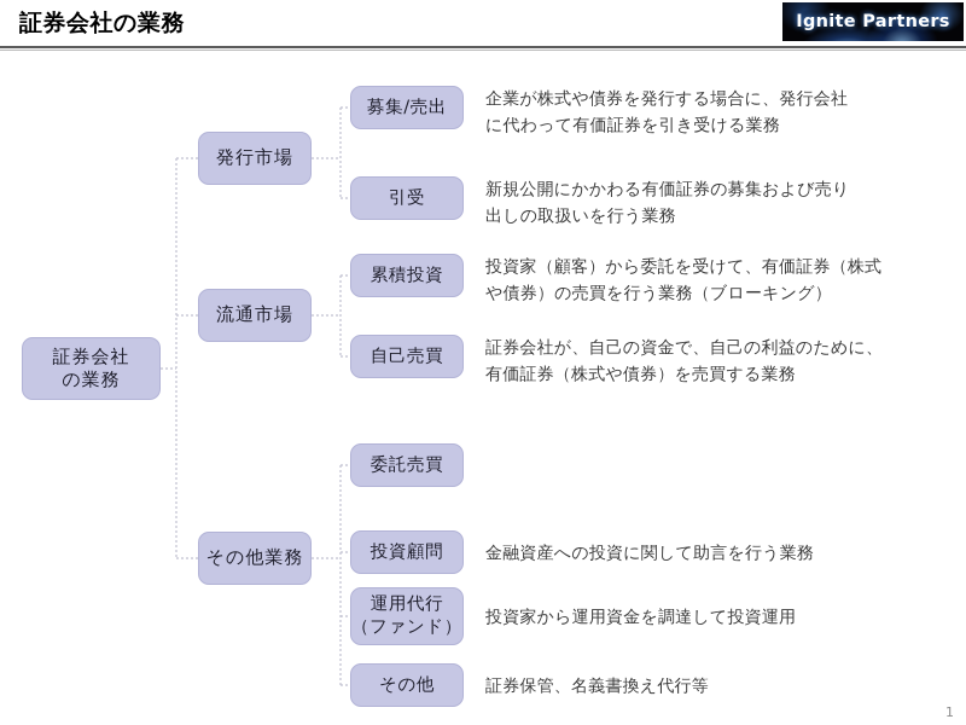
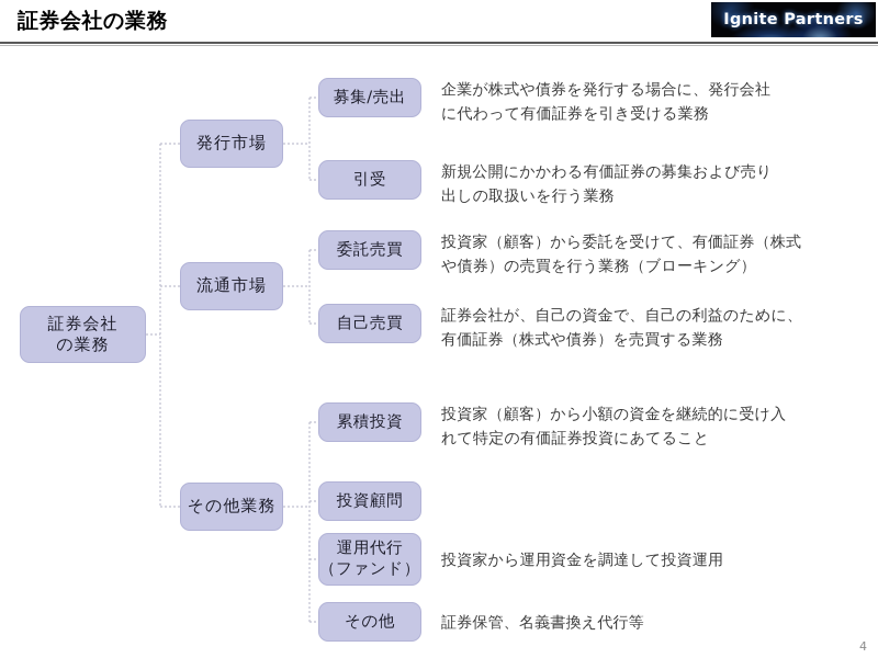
  証券会社の業務
  Ignite Partners
  証券会社
  の業務
  発行市場
  流通市場
  その他業務
  募集/売出
  企業が株式や債券を発行する場合に、発行会社
  に代わって有価証券を引き受ける業務
  引受
  新規公開にかかわる有価証券の募集および売り
  出しの取扱いを行う業務
- 累積投資
+ 委託売買
  投資家（顧客）から委託を受けて、有価証券（株式
  や債券）の売買を行う業務（ブローキング）
  自己売買
  証券会社が、自己の資金で、自己の利益のために、
  有価証券（株式や債券）を売買する業務
- 委託売買
+ 累積投資
+ 投資家（顧客）から小額の資金を継続的に受け入
+ れて特定の有価証券投資にあてること
  投資顧問
- 金融資産への投資に関して助言を行う業務
  運用代行
  （ファンド）
  投資家から運用資金を調達して投資運用
  その他
  証券保管、名義書換え代行等
- 1
+ 4
